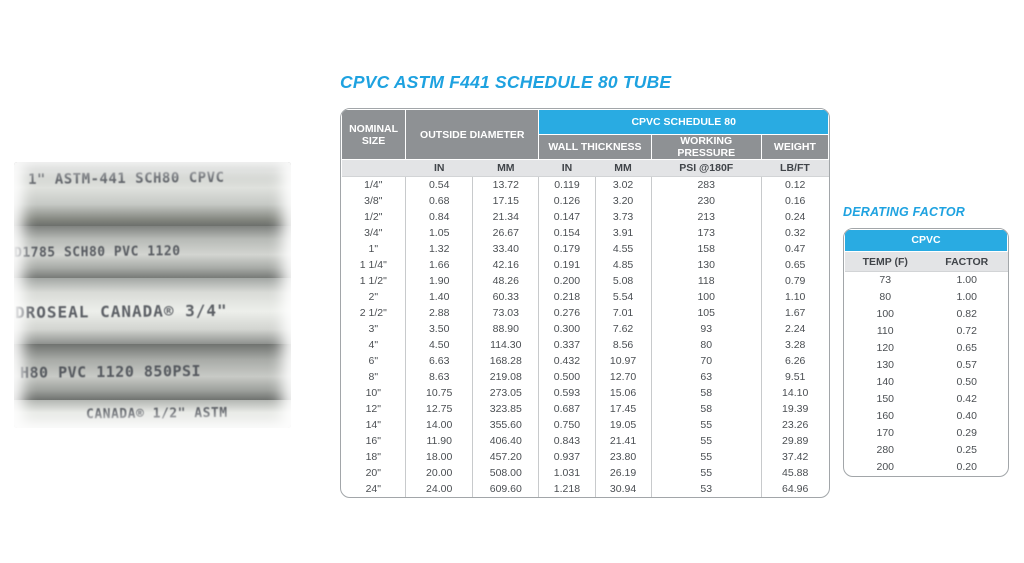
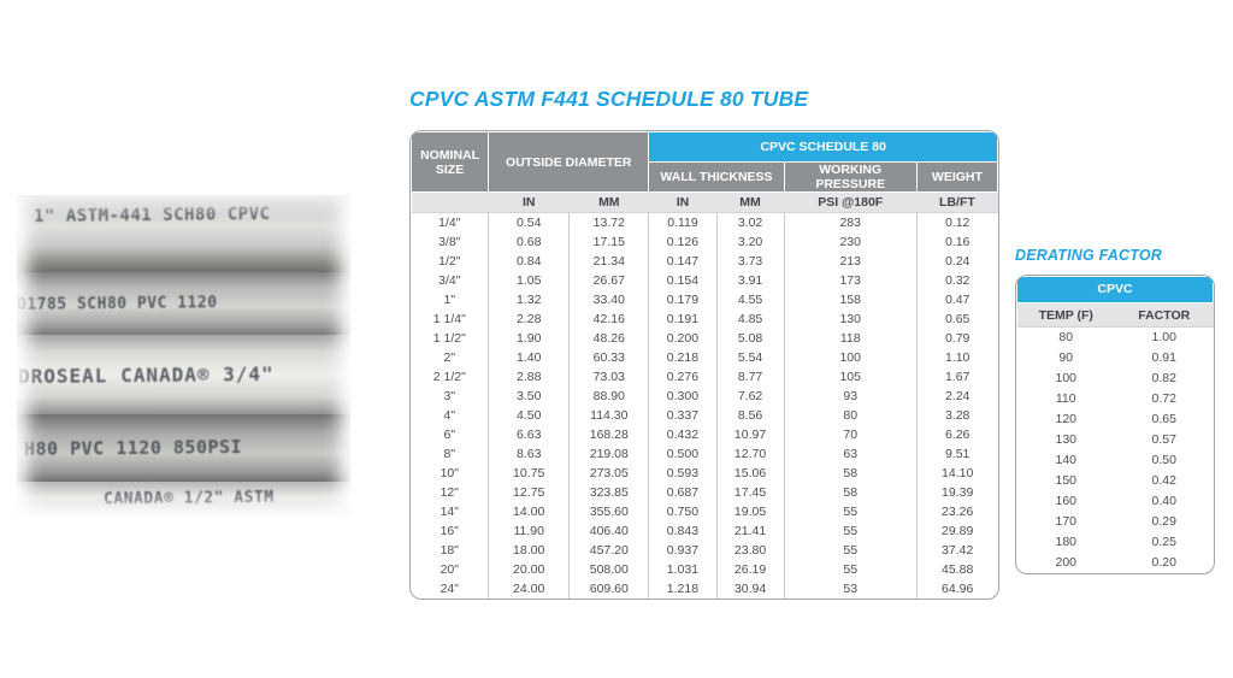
  1" ASTM-441 SCH80 CPVC
  D1785 SCH80 PVC 1120
  DROSEAL CANADA® 3/4"
  H80 PVC 1120 850PSI
  CANADA® 1/2" ASTM
  CPVC ASTM F441 SCHEDULE 80 TUBE
  NOMINAL SIZE	OUTSIDE DIAMETER	CPVC SCHEDULE 80
  WALL THICKNESS	WORKING PRESSURE	WEIGHT
  	IN	MM	IN	MM	PSI @180F	LB/FT
  1/4"	0.54	13.72	0.119	3.02	283	0.12
  3/8"	0.68	17.15	0.126	3.20	230	0.16
  1/2"	0.84	21.34	0.147	3.73	213	0.24
  3/4"	1.05	26.67	0.154	3.91	173	0.32
  1"	1.32	33.40	0.179	4.55	158	0.47
- 1 1/4"	1.66	42.16	0.191	4.85	130	0.65
+ 1 1/4"	2.28	42.16	0.191	4.85	130	0.65
  1 1/2"	1.90	48.26	0.200	5.08	118	0.79
  2"	1.40	60.33	0.218	5.54	100	1.10
- 2 1/2"	2.88	73.03	0.276	7.01	105	1.67
+ 2 1/2"	2.88	73.03	0.276	8.77	105	1.67
  3"	3.50	88.90	0.300	7.62	93	2.24
  4"	4.50	114.30	0.337	8.56	80	3.28
  6"	6.63	168.28	0.432	10.97	70	6.26
  8"	8.63	219.08	0.500	12.70	63	9.51
  10"	10.75	273.05	0.593	15.06	58	14.10
  12"	12.75	323.85	0.687	17.45	58	19.39
  14"	14.00	355.60	0.750	19.05	55	23.26
  16"	11.90	406.40	0.843	21.41	55	29.89
  18"	18.00	457.20	0.937	23.80	55	37.42
  20"	20.00	508.00	1.031	26.19	55	45.88
  24"	24.00	609.60	1.218	30.94	53	64.96
  DERATING FACTOR
  CPVC
  TEMP (F)	FACTOR
- 73	1.00
  80	1.00
+ 90	0.91
  100	0.82
  110	0.72
  120	0.65
  130	0.57
  140	0.50
  150	0.42
  160	0.40
  170	0.29
- 280	0.25
+ 180	0.25
  200	0.20
